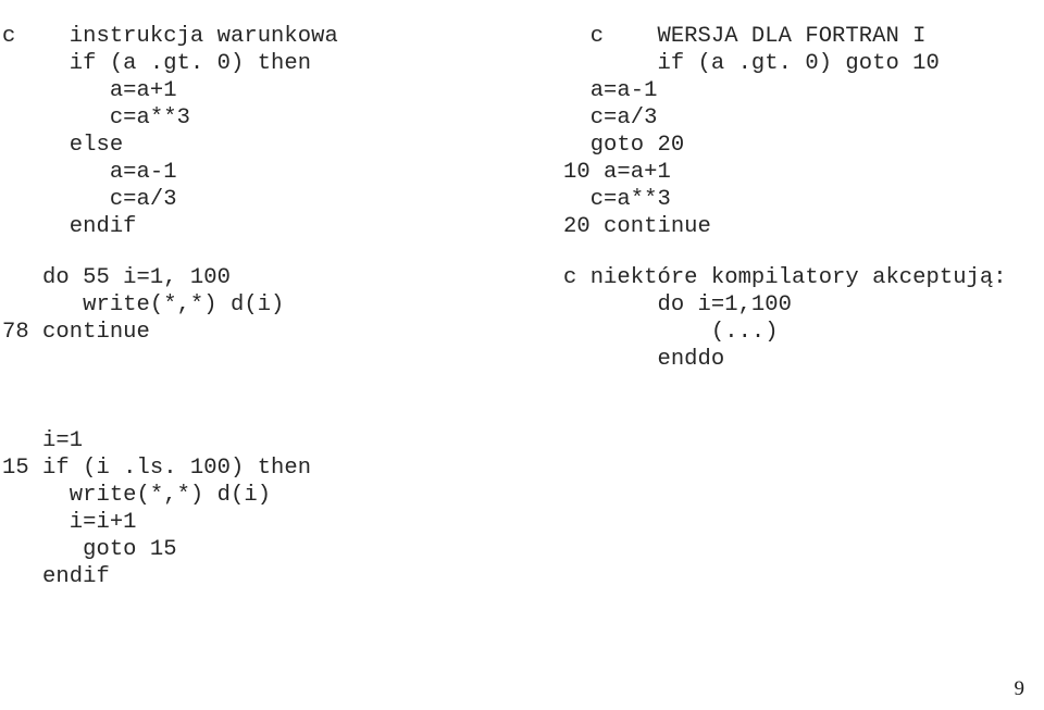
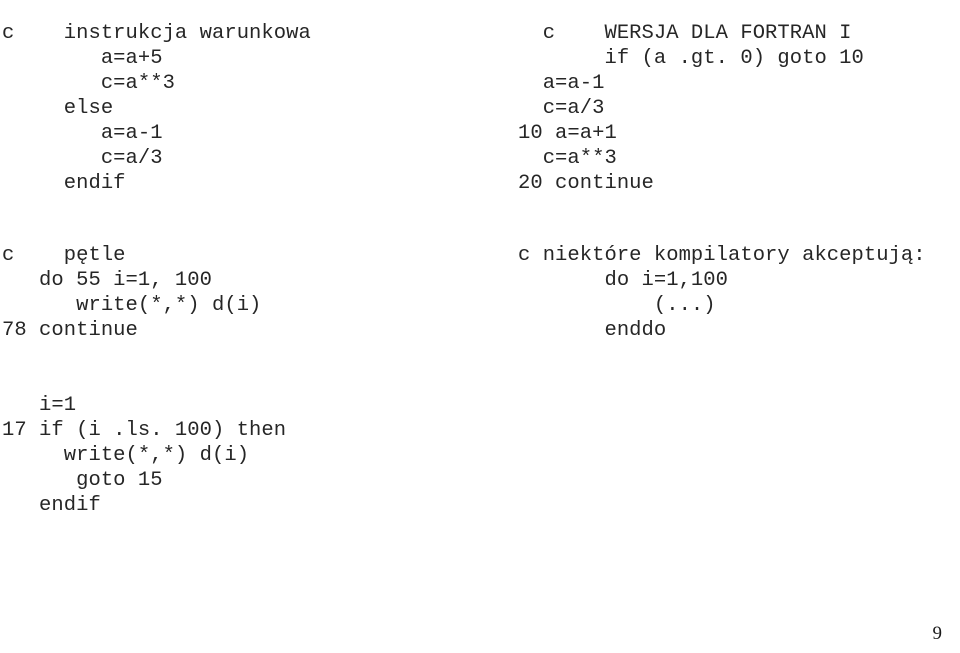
  c instrukcja warunkowa
- if (a .gt. 0) then
- a=a+1
+ a=a+5
  c=a**3
  else
  a=a-1
  c=a/3
  endif
  c WERSJA DLA FORTRAN I
  if (a .gt. 0) goto 10
  a=a-1
  c=a/3
- goto 20
  10 a=a+1
  c=a**3
  20 continue
+ c pętle
  do 55 i=1, 100
  write(*,*) d(i)
  78 continue
  c niektóre kompilatory akceptują:
  do i=1,100
  (...)
  enddo
  i=1
- 15 if (i .ls. 100) then
+ 17 if (i .ls. 100) then
  write(*,*) d(i)
- i=i+1
  goto 15
  endif
  9
